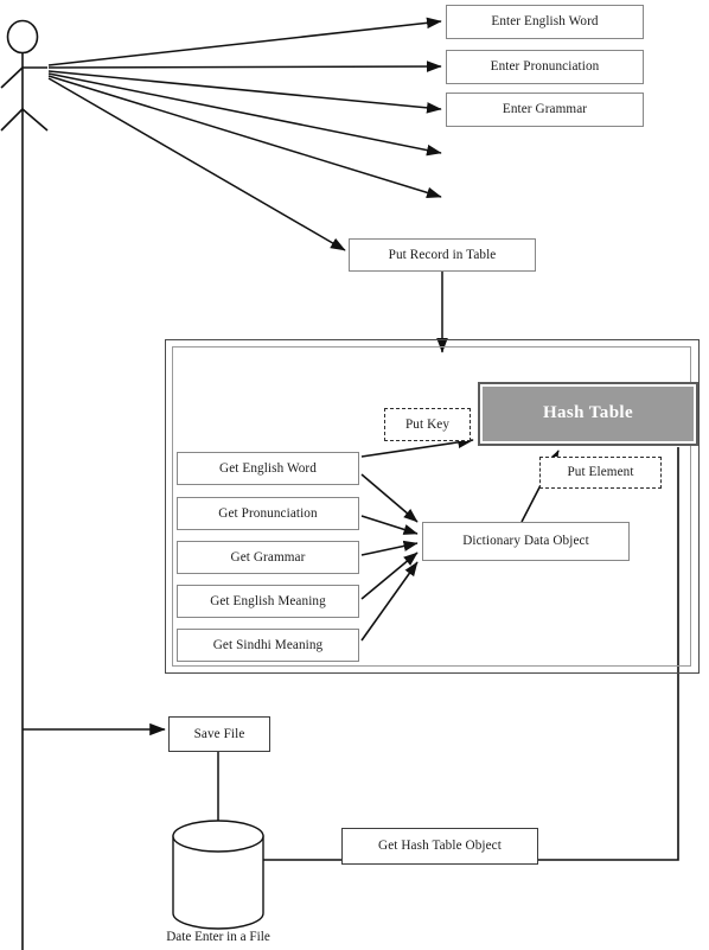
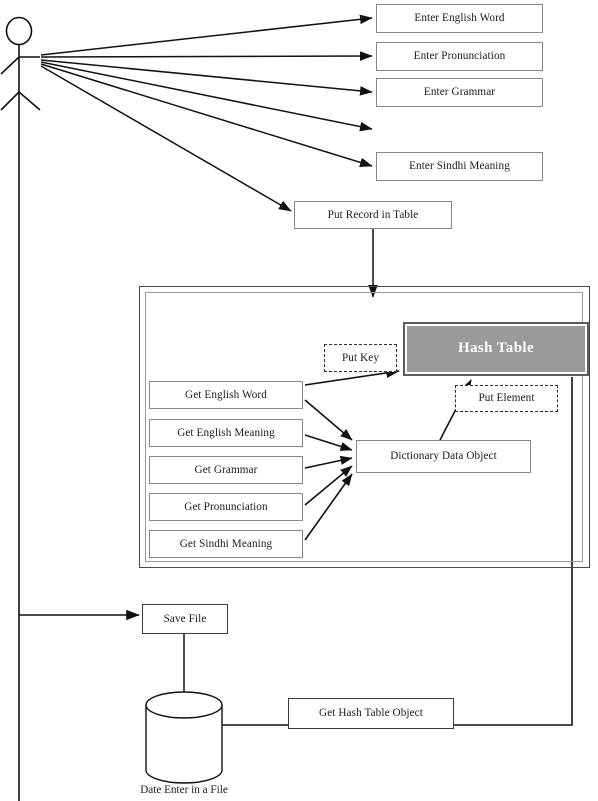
  Enter English Word
  Enter Pronunciation
  Enter Grammar
+ Enter Sindhi Meaning
  Put Record in Table
  Hash Table
  Put Key
  Put Element
  Get English Word
- Get Pronunciation
+ Get English Meaning
  Get Grammar
- Get English Meaning
+ Get Pronunciation
  Get Sindhi Meaning
  Dictionary Data Object
  Save File
  Get Hash Table Object
  Date Enter in a File
